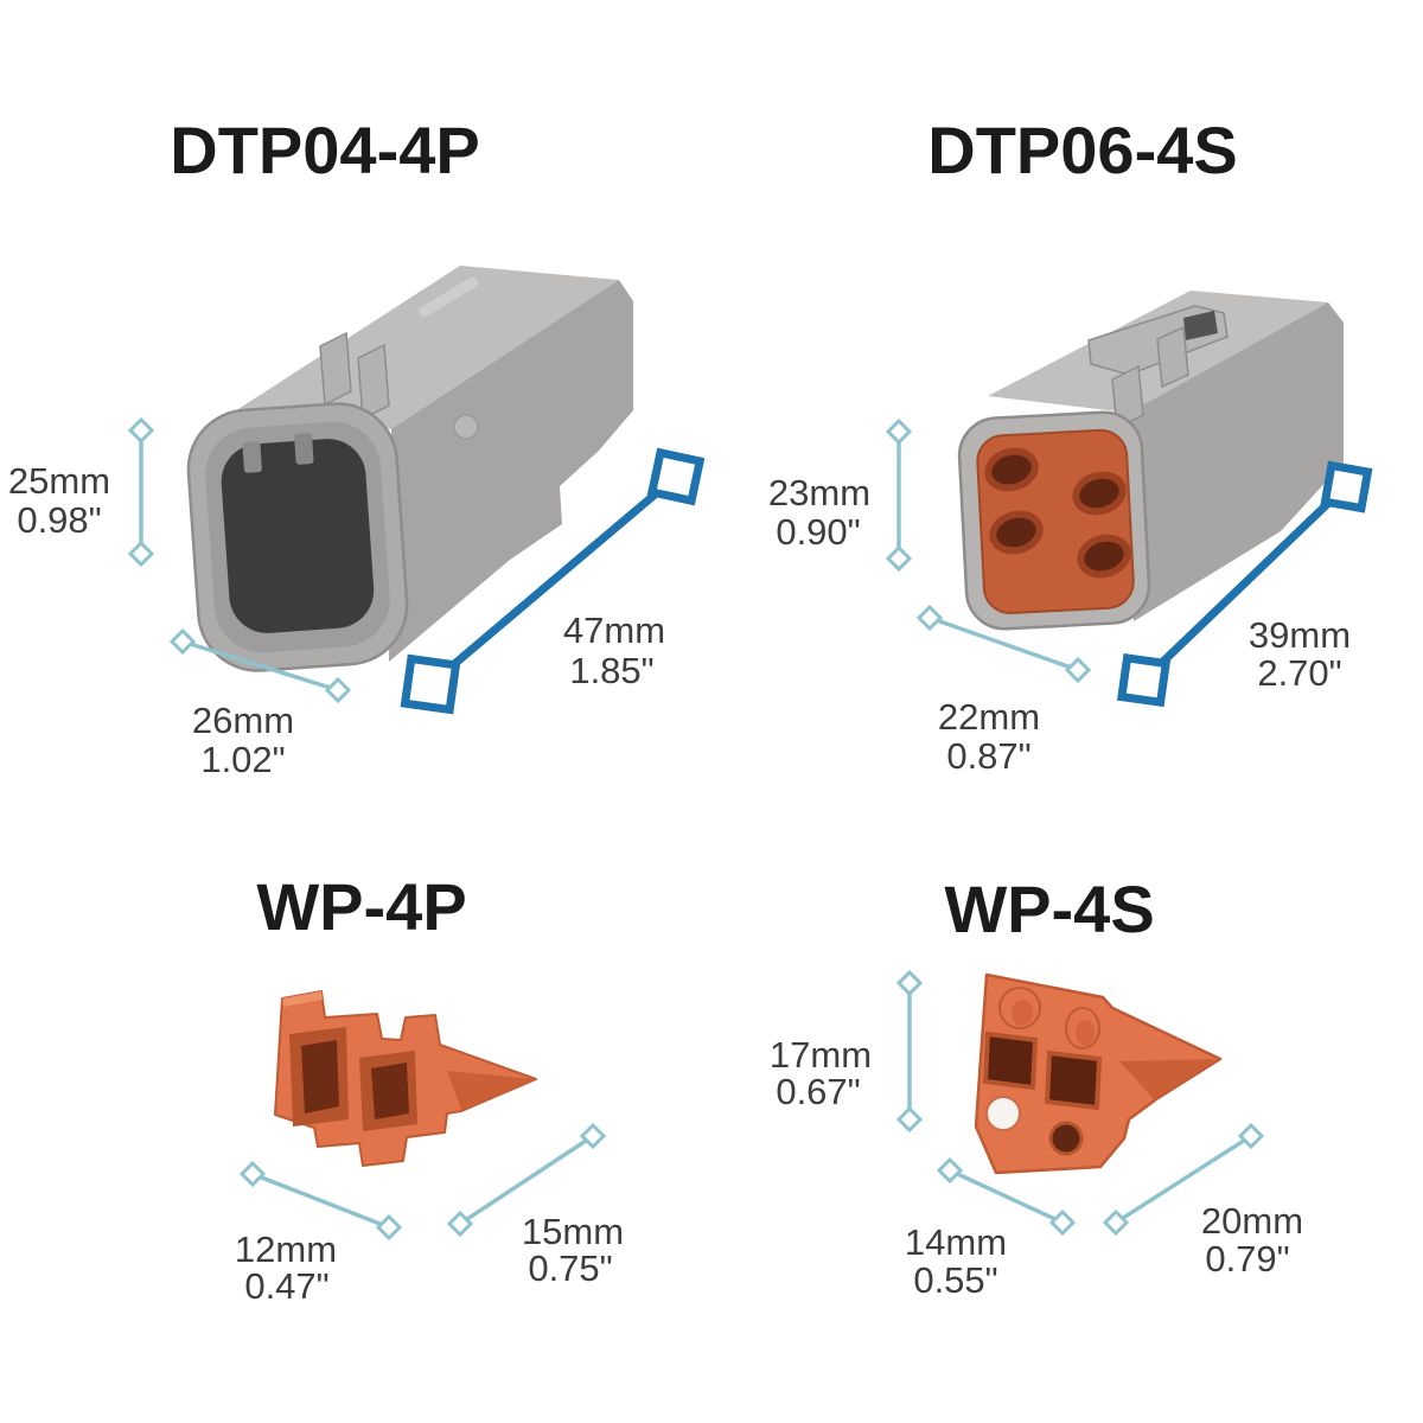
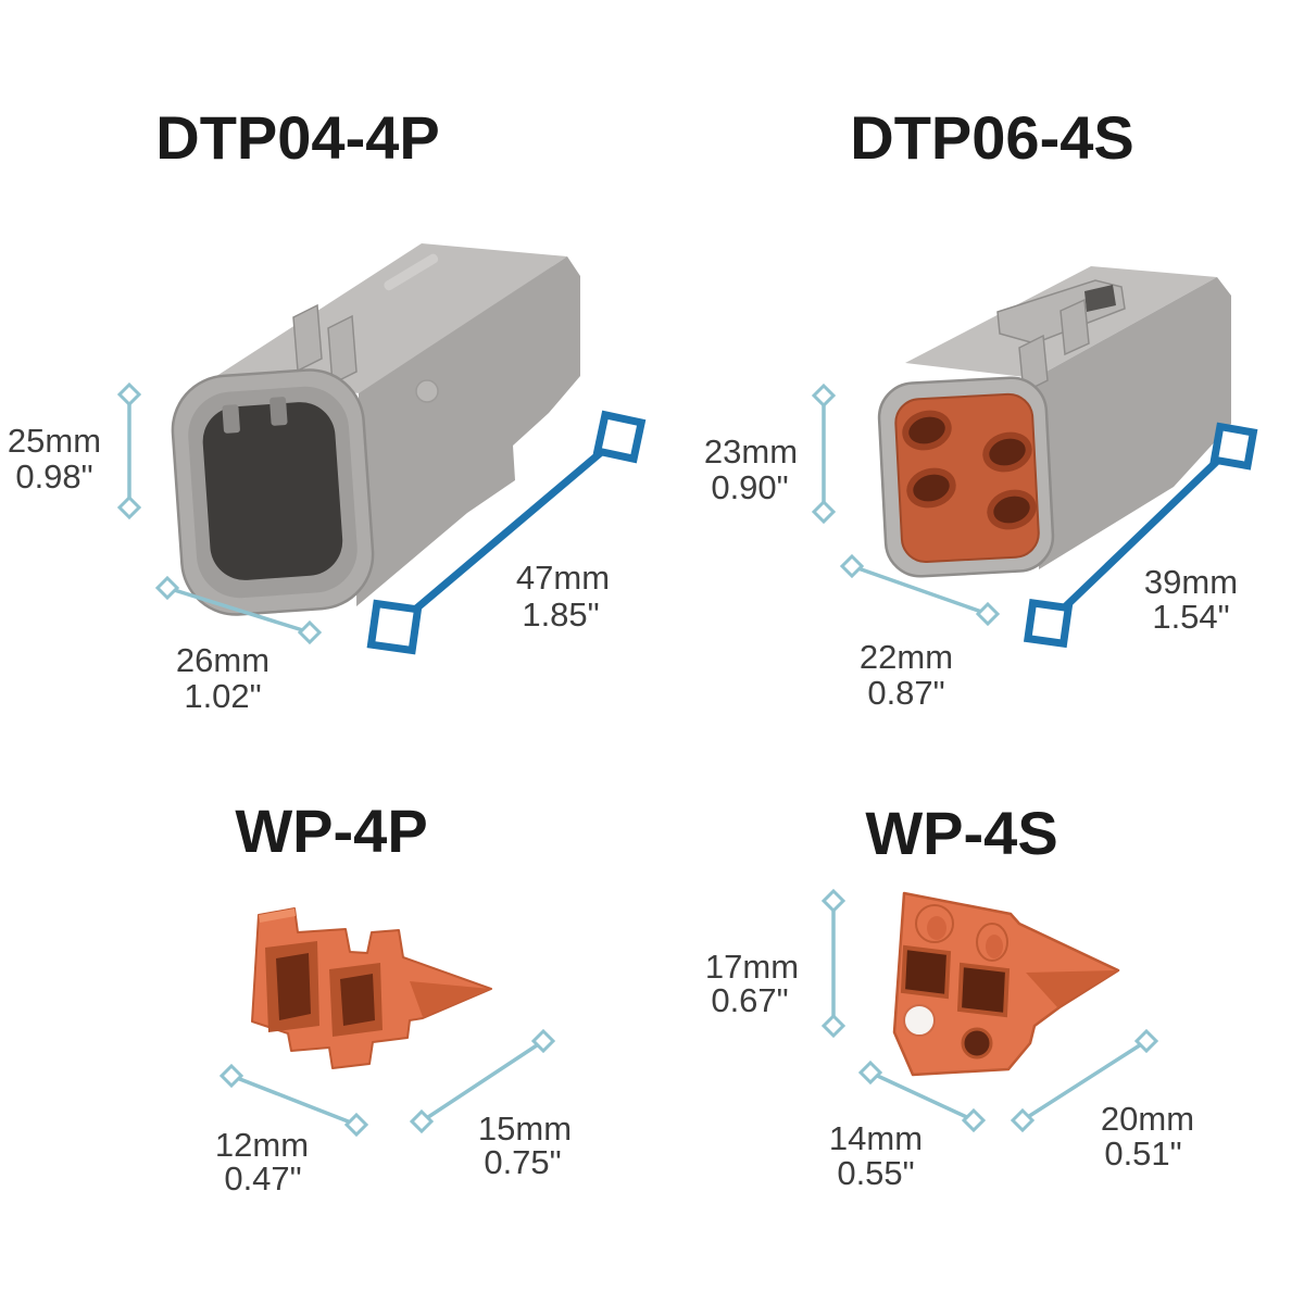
  DTP04-4P
  25mm
  0.98"
  26mm
  1.02"
  47mm
  1.85"
  DTP06-4S
  23mm
  0.90"
  22mm
  0.87"
  39mm
- 2.70"
+ 1.54"
  WP-4P
  12mm
  0.47"
  15mm
  0.75"
  WP-4S
  17mm
  0.67"
  14mm
  0.55"
  20mm
- 0.79"
+ 0.51"
